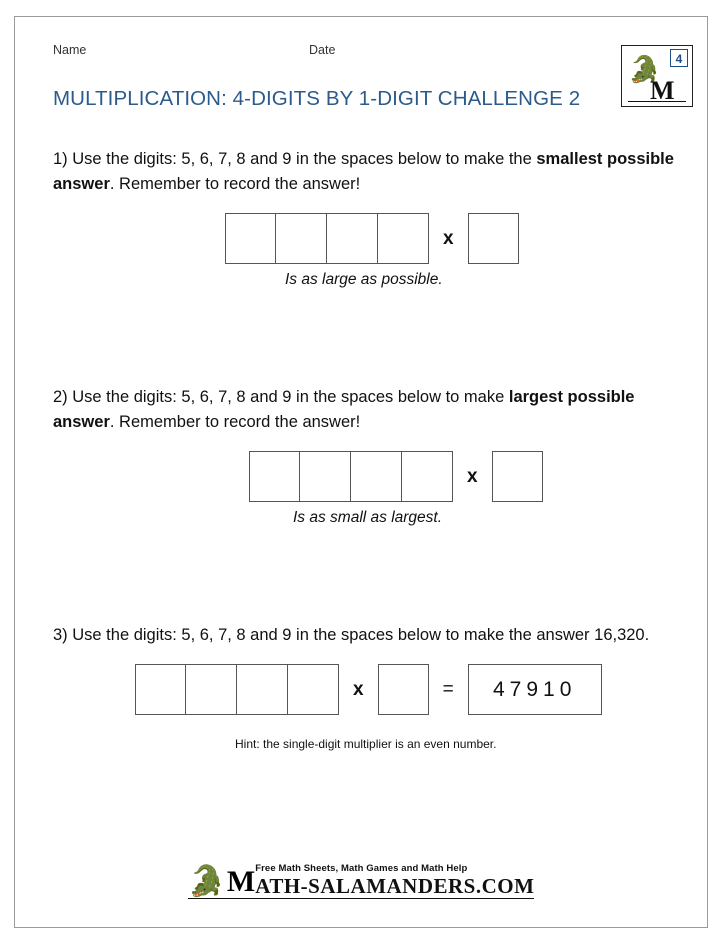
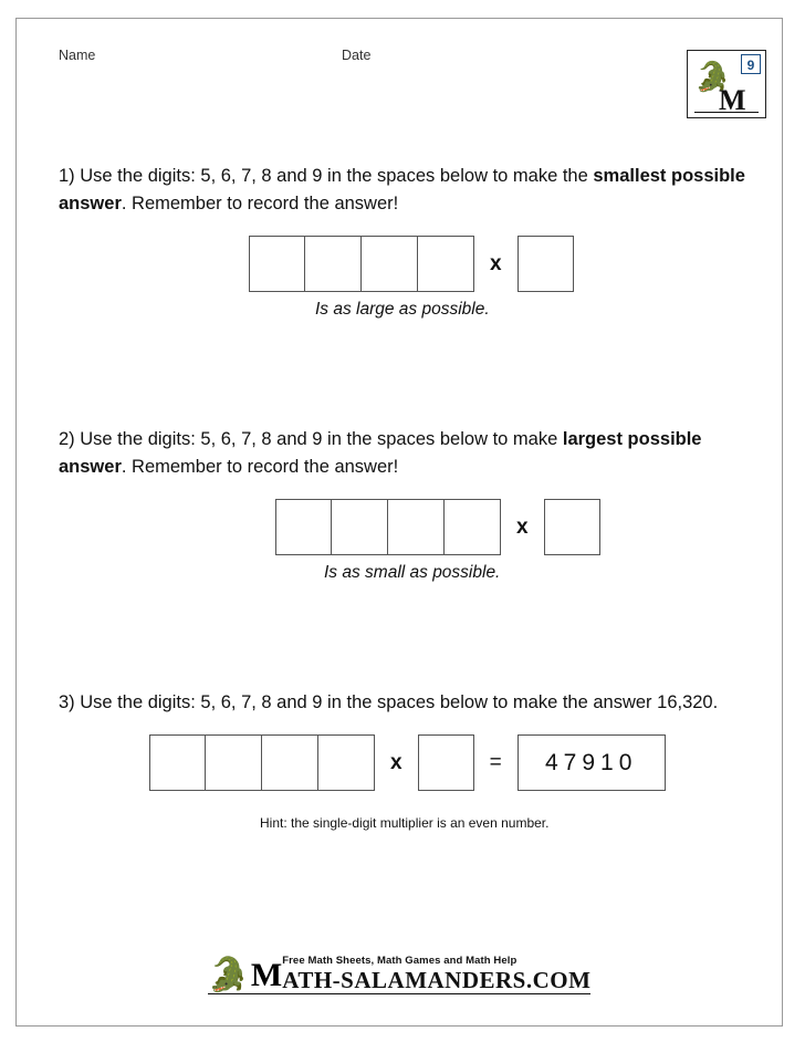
  Name
  Date
- MULTIPLICATION: 4-DIGITS BY 1-DIGIT CHALLENGE 2
  1) Use the digits: 5, 6, 7, 8 and 9 in the spaces below to make the smallest possible answer. Remember to record the answer!
  x
  Is as large as possible.
  2) Use the digits: 5, 6, 7, 8 and 9 in the spaces below to make largest possible answer. Remember to record the answer!
  x
- Is as small as largest.
+ Is as small as possible.
  3) Use the digits: 5, 6, 7, 8 and 9 in the spaces below to make the answer 16,320.
  x
  =
  47910
  Hint: the single-digit multiplier is an even number.
- 4
+ 9
  🐊
  M
  🐊M
  Free Math Sheets, Math Games and Math Help
  ATH-SALAMANDERS.COM
